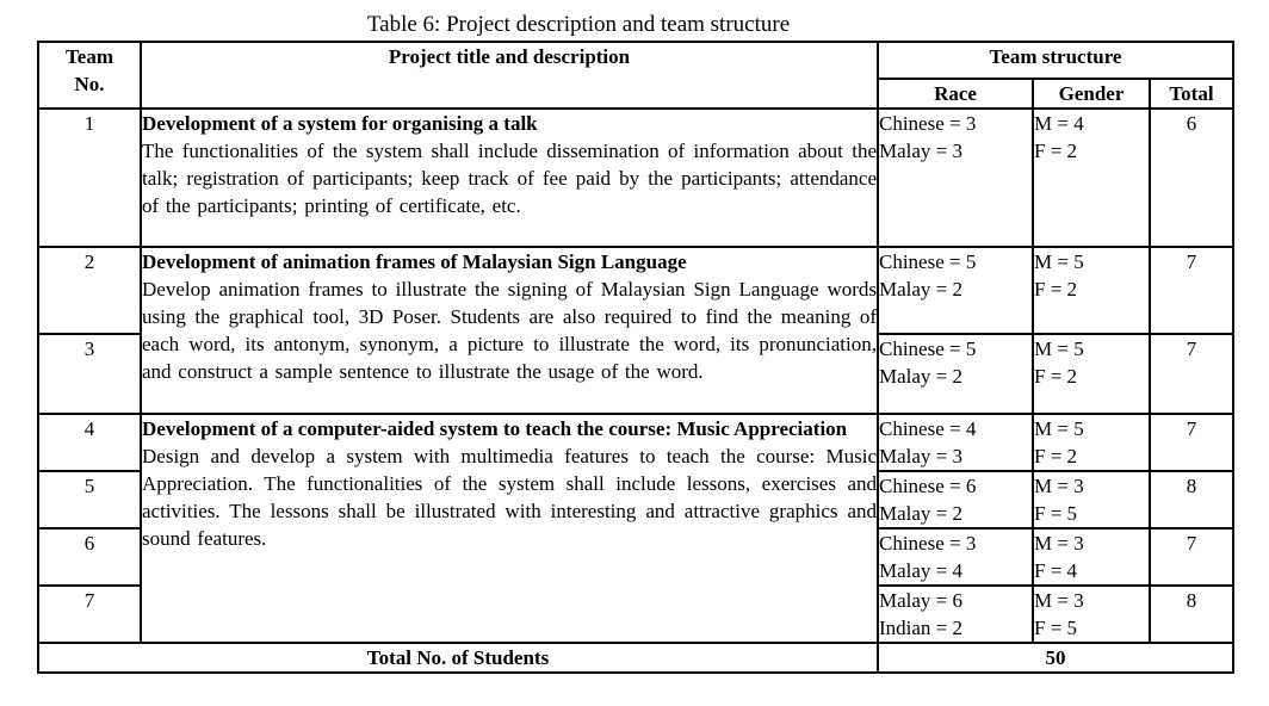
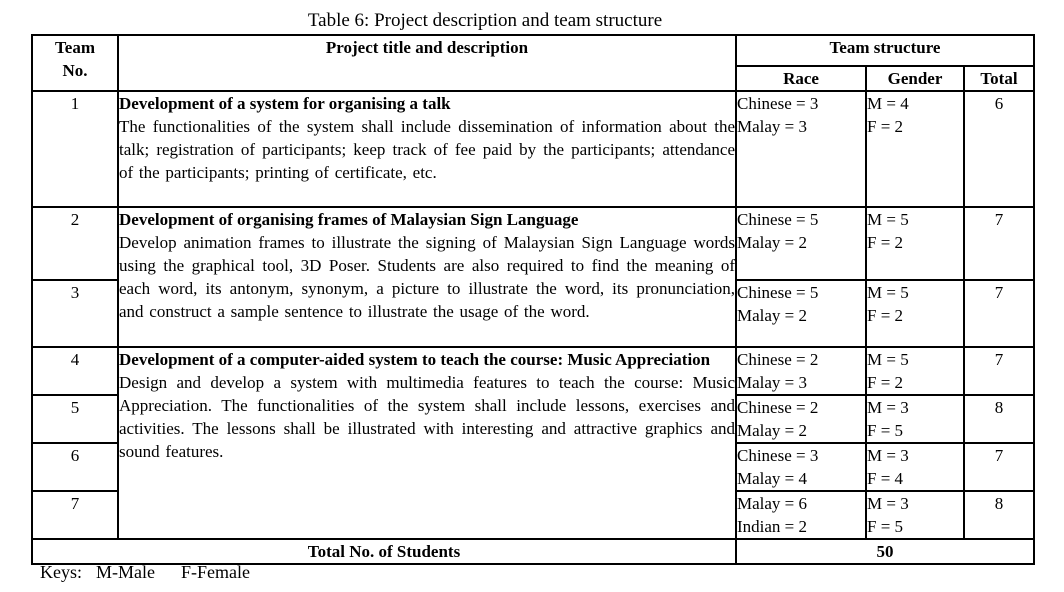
  Table 6: Project description and team structure
  Team No.	Project title and description	Team structure
  Race	Gender	Total
  1	Development of a system for organising a talk The functionalities of the system shall include dissemination of information about the talk; registration of participants; keep track of fee paid by the participants; attendance of the participants; printing of certificate, etc.	Chinese = 3 Malay = 3	M = 4 F = 2	6
- 2	Development of animation frames of Malaysian Sign Language Develop animation frames to illustrate the signing of Malaysian Sign Language words using the graphical tool, 3D Poser. Students are also required to find the meaning of each word, its antonym, synonym, a picture to illustrate the word, its pronunciation, and construct a sample sentence to illustrate the usage of the word.	Chinese = 5 Malay = 2	M = 5 F = 2	7
+ 2	Development of organising frames of Malaysian Sign Language Develop animation frames to illustrate the signing of Malaysian Sign Language words using the graphical tool, 3D Poser. Students are also required to find the meaning of each word, its antonym, synonym, a picture to illustrate the word, its pronunciation, and construct a sample sentence to illustrate the usage of the word.	Chinese = 5 Malay = 2	M = 5 F = 2	7
  3	Chinese = 5 Malay = 2	M = 5 F = 2	7
- 4	Development of a computer-aided system to teach the course: Music Appreciation Design and develop a system with multimedia features to teach the course: Music Appreciation. The functionalities of the system shall include lessons, exercises and activities. The lessons shall be illustrated with interesting and attractive graphics and sound features.	Chinese = 4 Malay = 3	M = 5 F = 2	7
+ 4	Development of a computer-aided system to teach the course: Music Appreciation Design and develop a system with multimedia features to teach the course: Music Appreciation. The functionalities of the system shall include lessons, exercises and activities. The lessons shall be illustrated with interesting and attractive graphics and sound features.	Chinese = 2 Malay = 3	M = 5 F = 2	7
- 5	Chinese = 6 Malay = 2	M = 3 F = 5	8
+ 5	Chinese = 2 Malay = 2	M = 3 F = 5	8
  6	Chinese = 3 Malay = 4	M = 3 F = 4	7
  7	Malay = 6 Indian = 2	M = 3 F = 5	8
  Total No. of Students	50
+ Keys: M-Male F-Female
